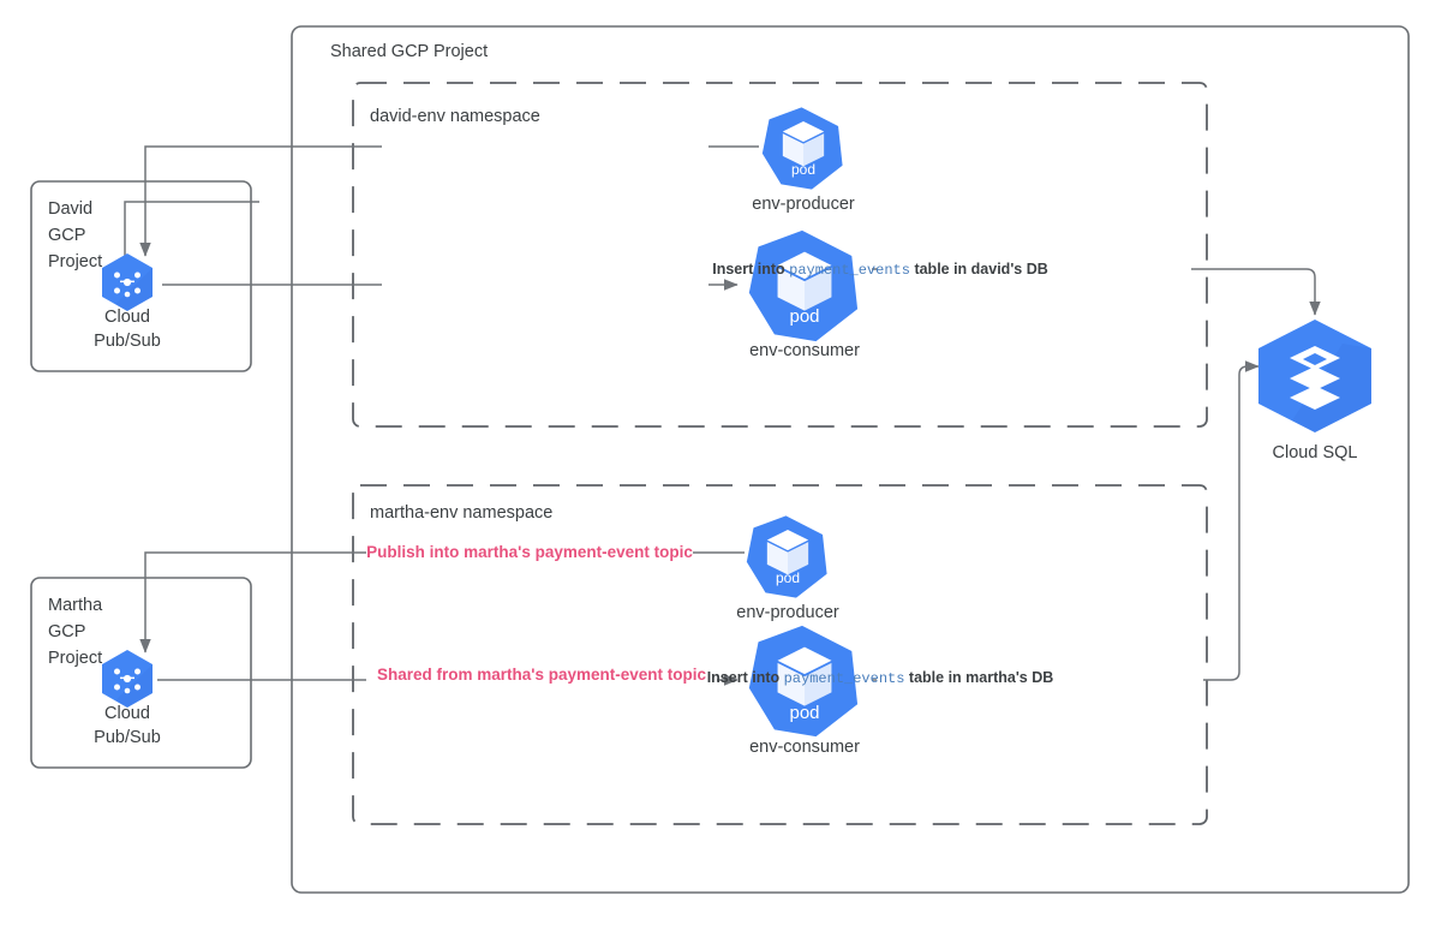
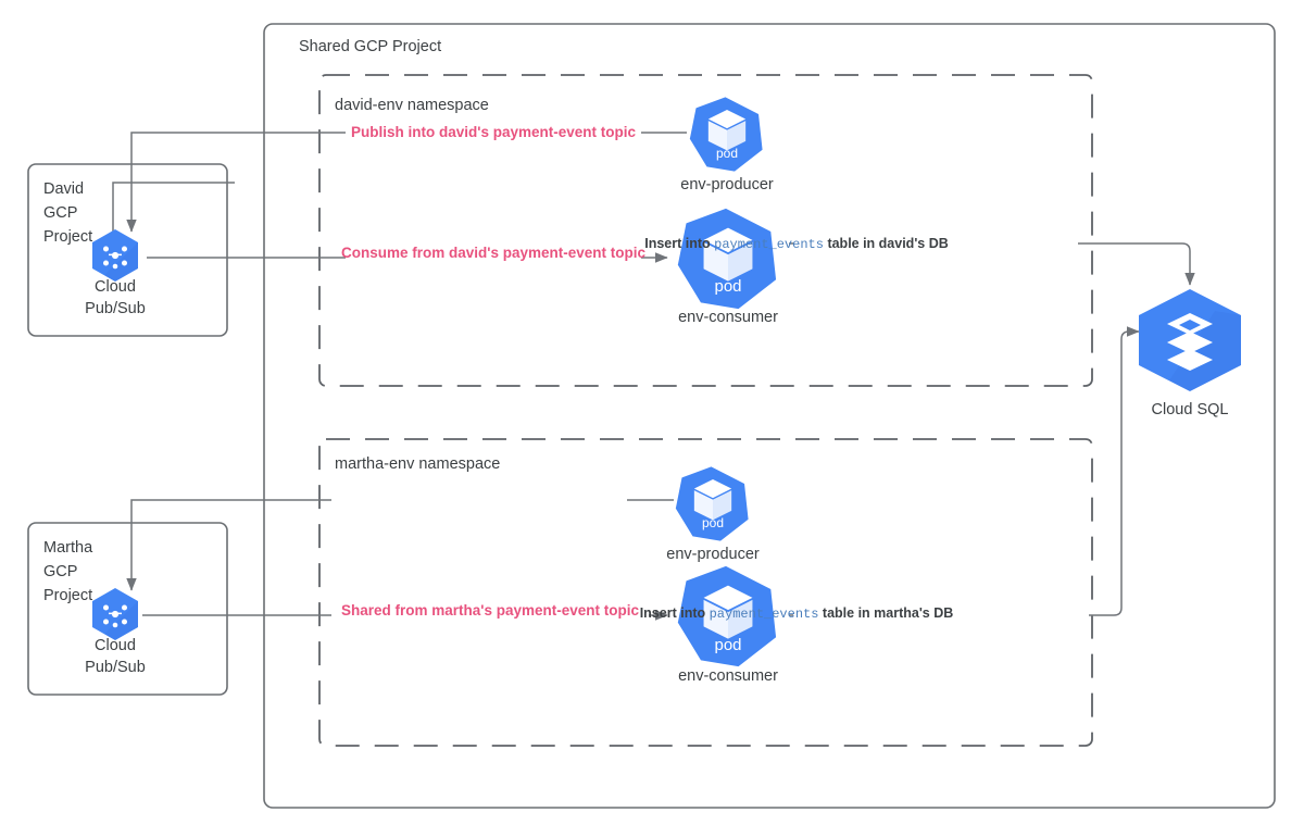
  Shared GCP Project
  david-env namespace
  martha-env namespace
  David
  GCP
  Project
  Martha
  GCP
  Project
  pod
  env-producer
  pod
  env-consumer
  pod
  env-producer
  pod
  env-consumer
  Cloud
  Pub/Sub
  Cloud
  Pub/Sub
  Cloud SQL
+ Publish into david's payment-event topic
+ Consume from david's payment-event topic
  Insert into payment_events table in david's DB
- Publish into martha's payment-event topic
  Shared from martha's payment-event topic
  Insert into payment_events table in martha's DB
